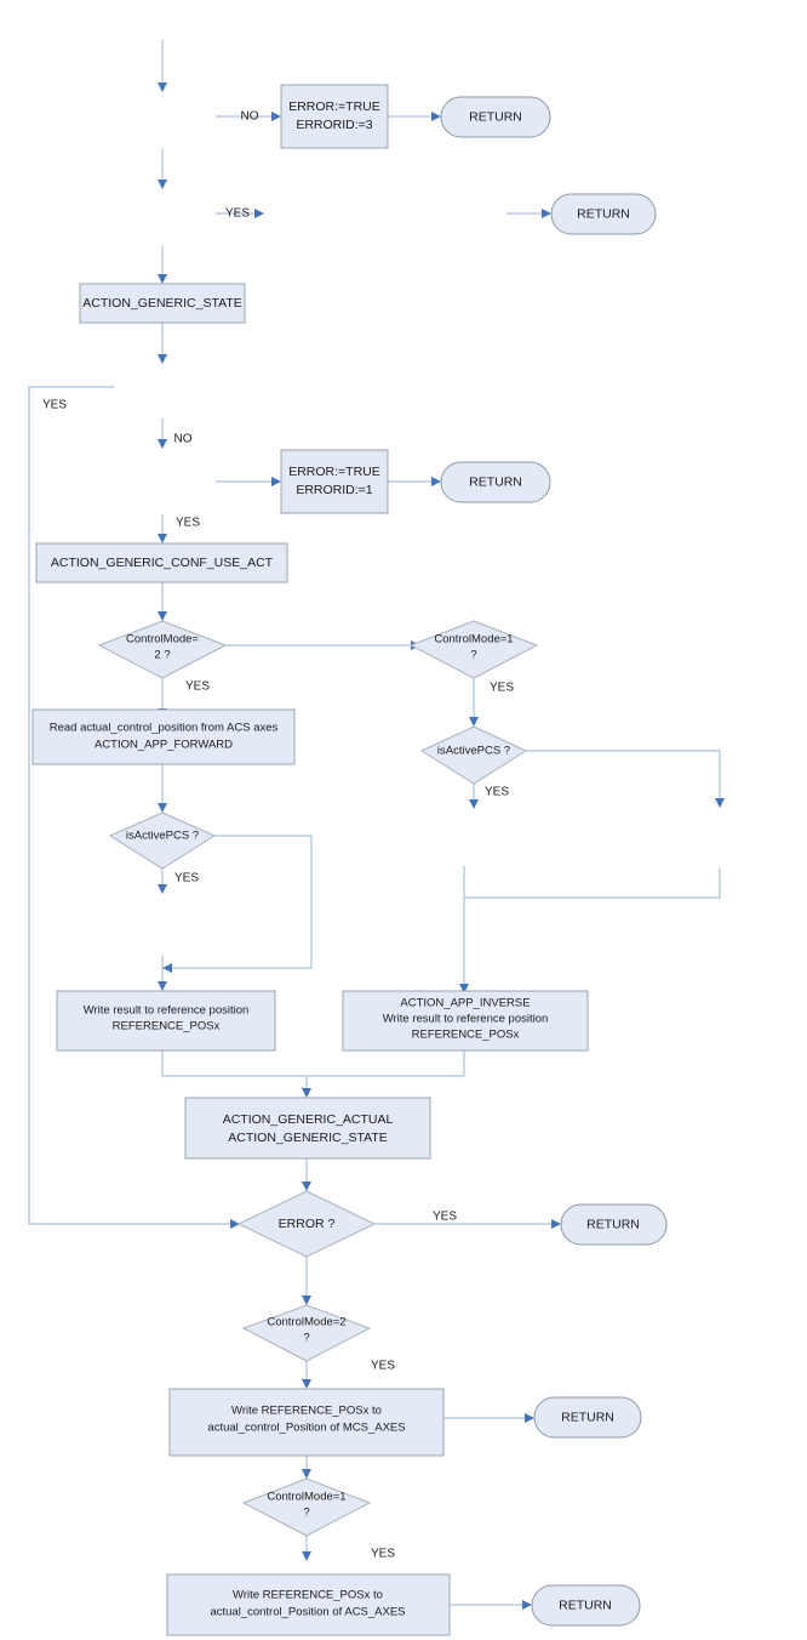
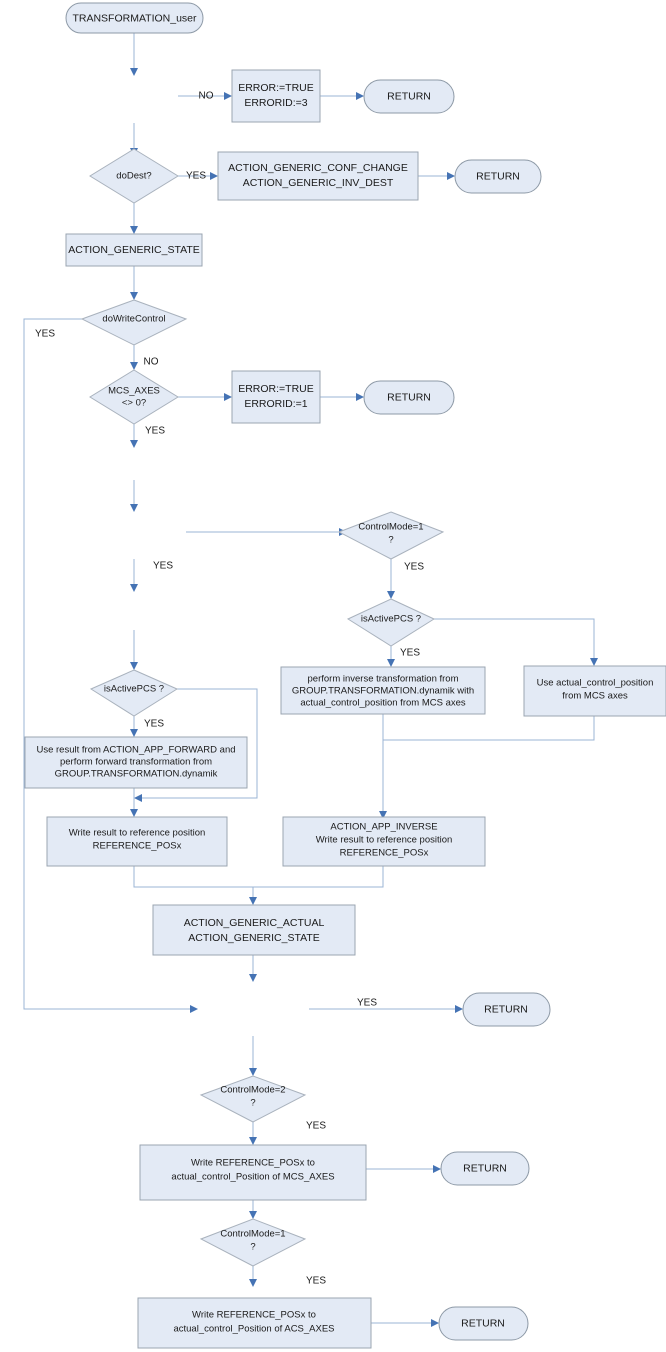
+ TRANSFORMATION_user
  NO
  ERROR:=TRUE
  ERRORID:=3
  RETURN
+ doDest?
  YES
+ ACTION_GENERIC_CONF_CHANGE
+ ACTION_GENERIC_INV_DEST
  RETURN
  ACTION_GENERIC_STATE
+ doWriteControl
  YES
  NO
+ MCS_AXES
+ <> 0?
  YES
  ERROR:=TRUE
  ERRORID:=1
  RETURN
- ACTION_GENERIC_CONF_USE_ACT
- ControlMode=
- 2 ?
  YES
  ControlMode=1
  ?
  YES
- Read actual_control_position from ACS axes
- ACTION_APP_FORWARD
  isActivePCS ?
  YES
  isActivePCS ?
  YES
+ Use result from ACTION_APP_FORWARD and
+ perform forward transformation from
+ GROUP.TRANSFORMATION.dynamik
+ perform inverse transformation from
+ GROUP.TRANSFORMATION.dynamik with
+ actual_control_position from MCS axes
+ Use actual_control_position
+ from MCS axes
  Write result to reference position
  REFERENCE_POSx
  ACTION_APP_INVERSE
  Write result to reference position
  REFERENCE_POSx
  ACTION_GENERIC_ACTUAL
  ACTION_GENERIC_STATE
- ERROR ?
  YES
  RETURN
  ControlMode=2
  ?
  YES
  Write REFERENCE_POSx to
  actual_control_Position of MCS_AXES
  RETURN
  ControlMode=1
  ?
  YES
  Write REFERENCE_POSx to
  actual_control_Position of ACS_AXES
  RETURN
